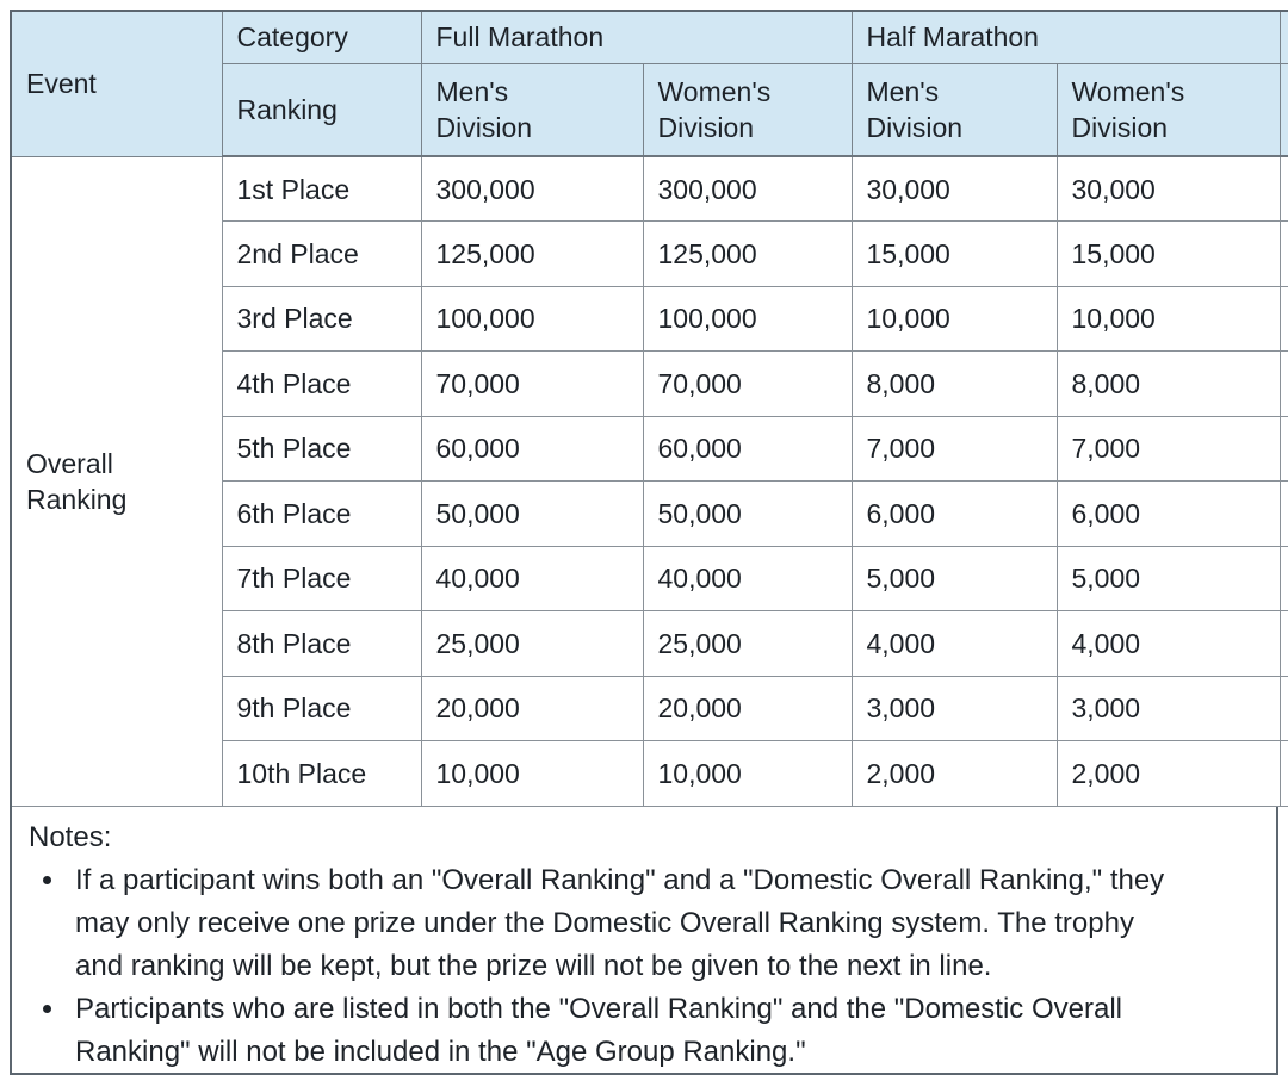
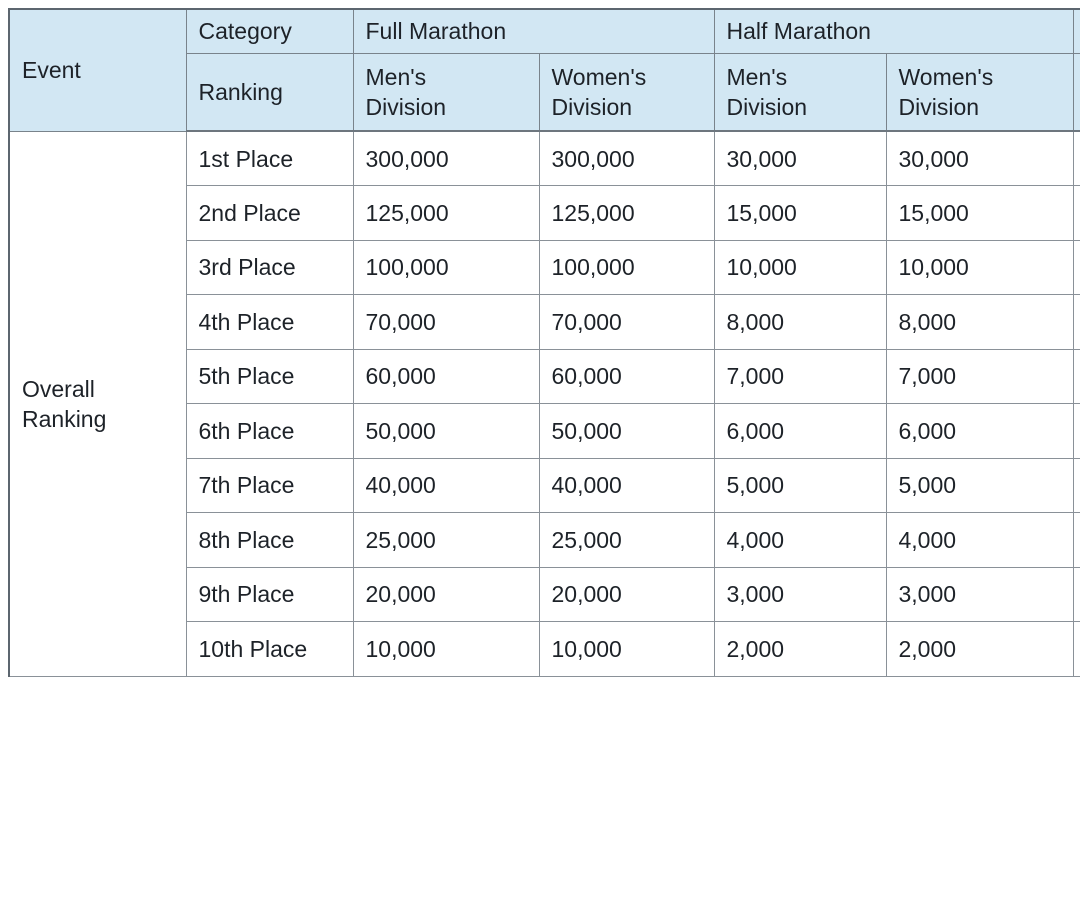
  Event	Category	Full Marathon	Half Marathon
  Ranking	Men's Division	Women's Division	Men's Division	Women's Division
  Overall Ranking	1st Place	300,000	300,000	30,000	30,000
  2nd Place	125,000	125,000	15,000	15,000
  3rd Place	100,000	100,000	10,000	10,000
  4th Place	70,000	70,000	8,000	8,000
  5th Place	60,000	60,000	7,000	7,000
  6th Place	50,000	50,000	6,000	6,000
  7th Place	40,000	40,000	5,000	5,000
  8th Place	25,000	25,000	4,000	4,000
  9th Place	20,000	20,000	3,000	3,000
  10th Place	10,000	10,000	2,000	2,000
- Notes:
- If a participant wins both an "Overall Ranking" and a "Domestic Overall Ranking," they may only receive one prize under the Domestic Overall Ranking system. The trophy and ranking will be kept, but the prize will not be given to the next in line.
- Participants who are listed in both the "Overall Ranking" and the "Domestic Overall Ranking" will not be included in the "Age Group Ranking."
